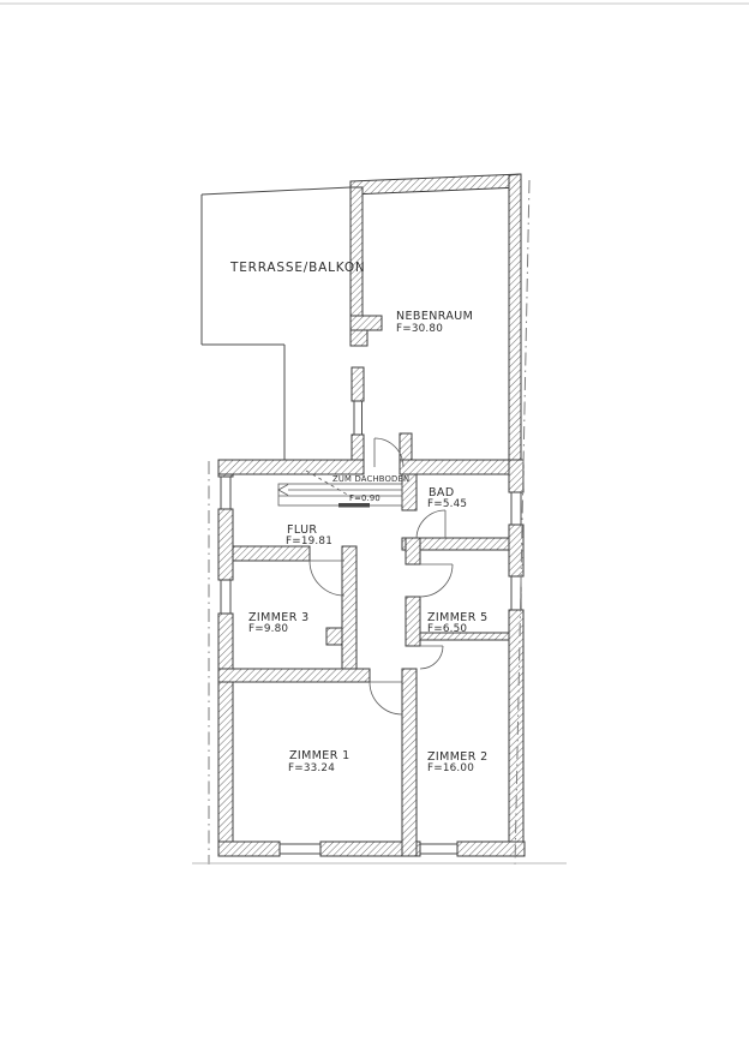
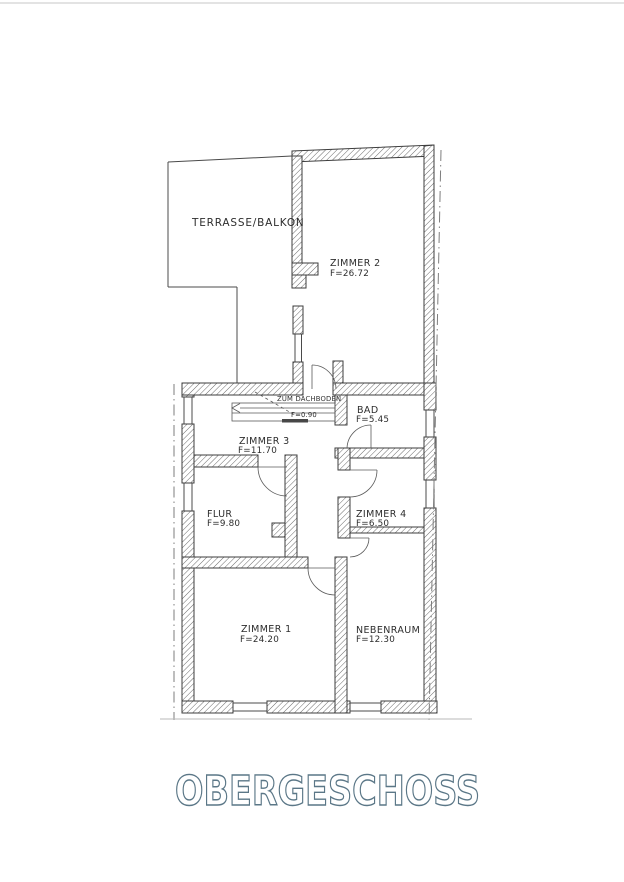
  TERRASSE/BALKON
- NEBENRAUM
+ ZIMMER 2
- F=30.80
+ F=26.72
  BAD
  F=5.45
- FLUR
+ ZIMMER 3
- F=19.81
+ F=11.70
- ZIMMER 3
+ FLUR
  F=9.80
- ZIMMER 5
+ ZIMMER 4
  F=6.50
  ZIMMER 1
- F=33.24
+ F=24.20
- ZIMMER 2
+ NEBENRAUM
- F=16.00
+ F=12.30
  ZUM DACHBODEN
  F=0.90
+ OBERGESCHOSS
